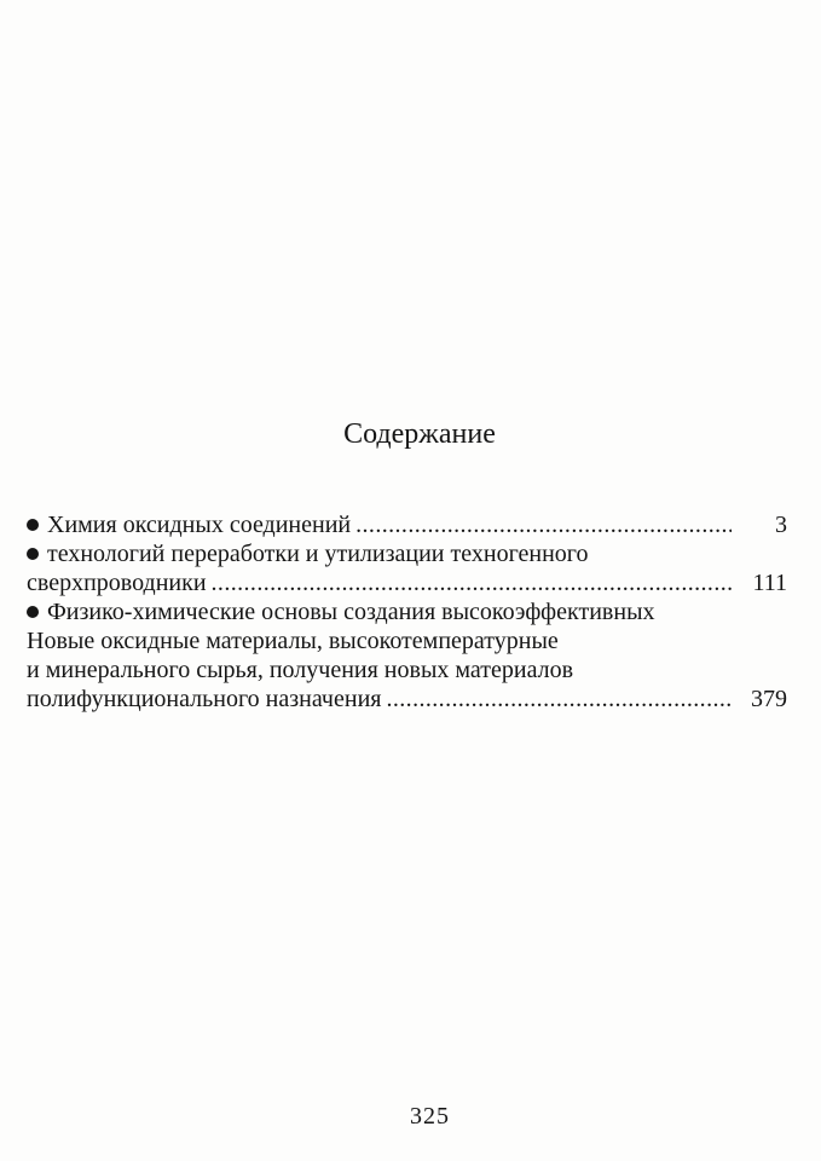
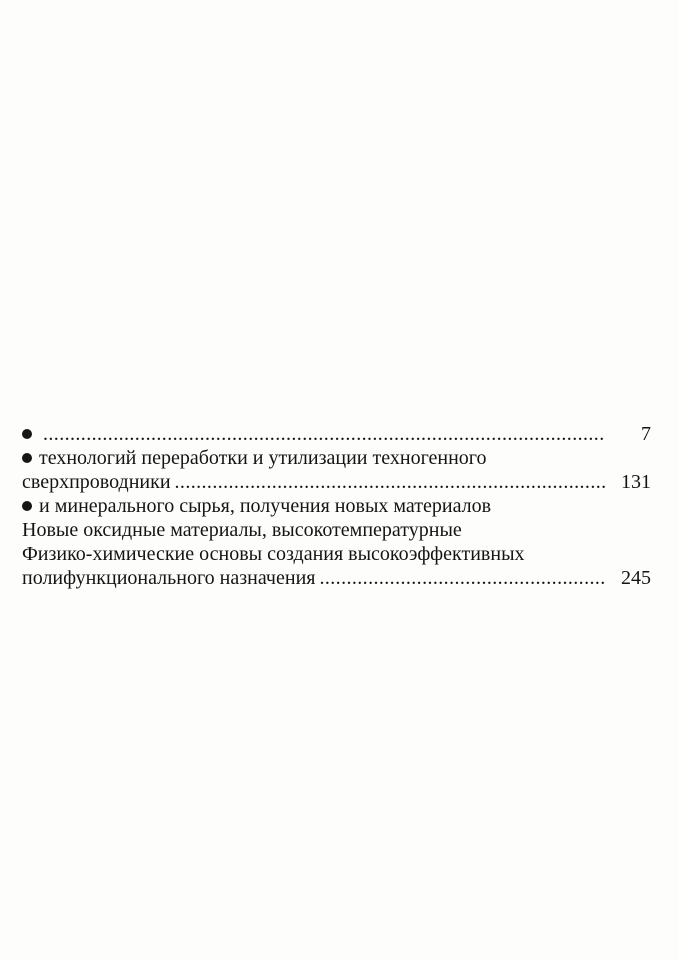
- Содержание
- Химия оксидных соединений
- 3
+ 7
  технологий переработки и утилизации техногенного
  сверхпроводники
- 111
+ 131
- Физико-химические основы создания высокоэффективных
+ и минерального сырья, получения новых материалов
  Новые оксидные материалы, высокотемпературные
- и минерального сырья, получения новых материалов
+ Физико-химические основы создания высокоэффективных
  полифункционального назначения
- 379
+ 245
- 325
